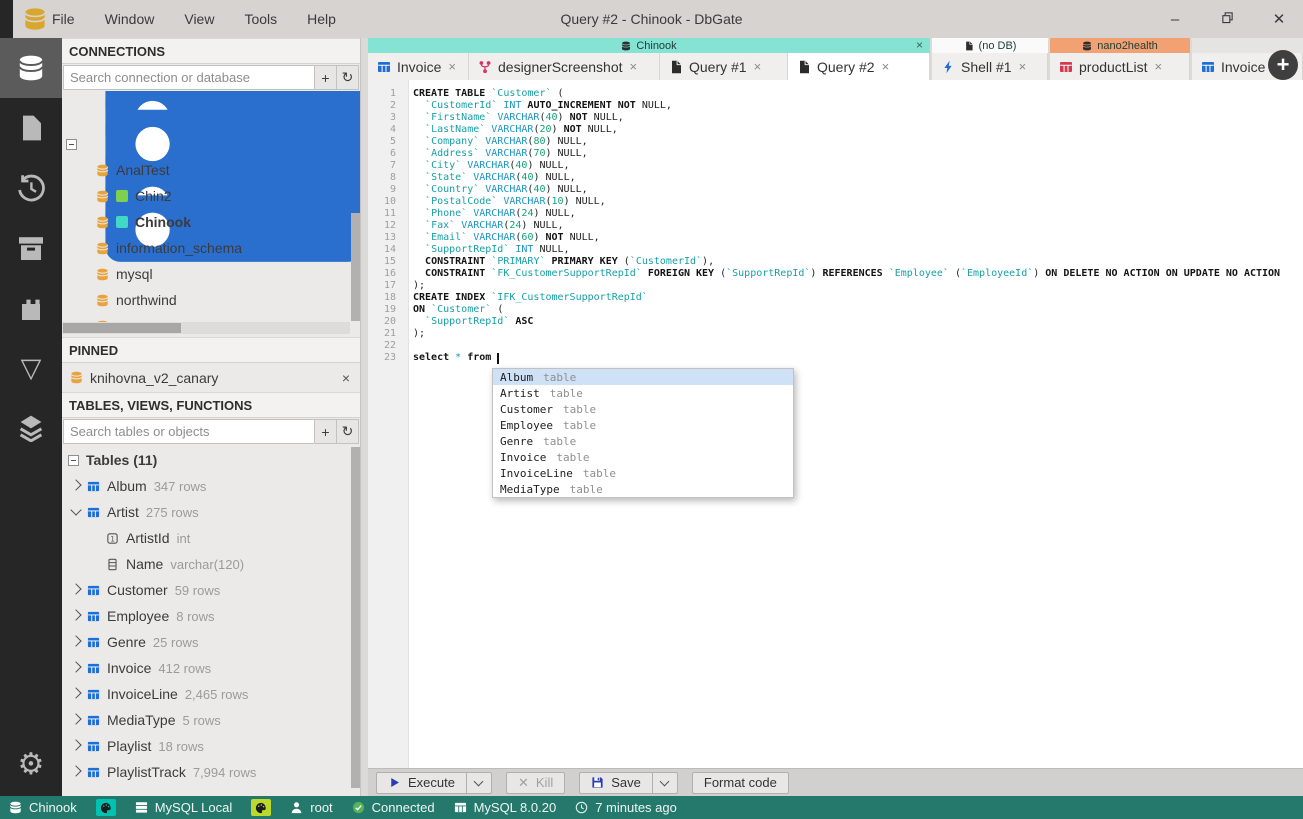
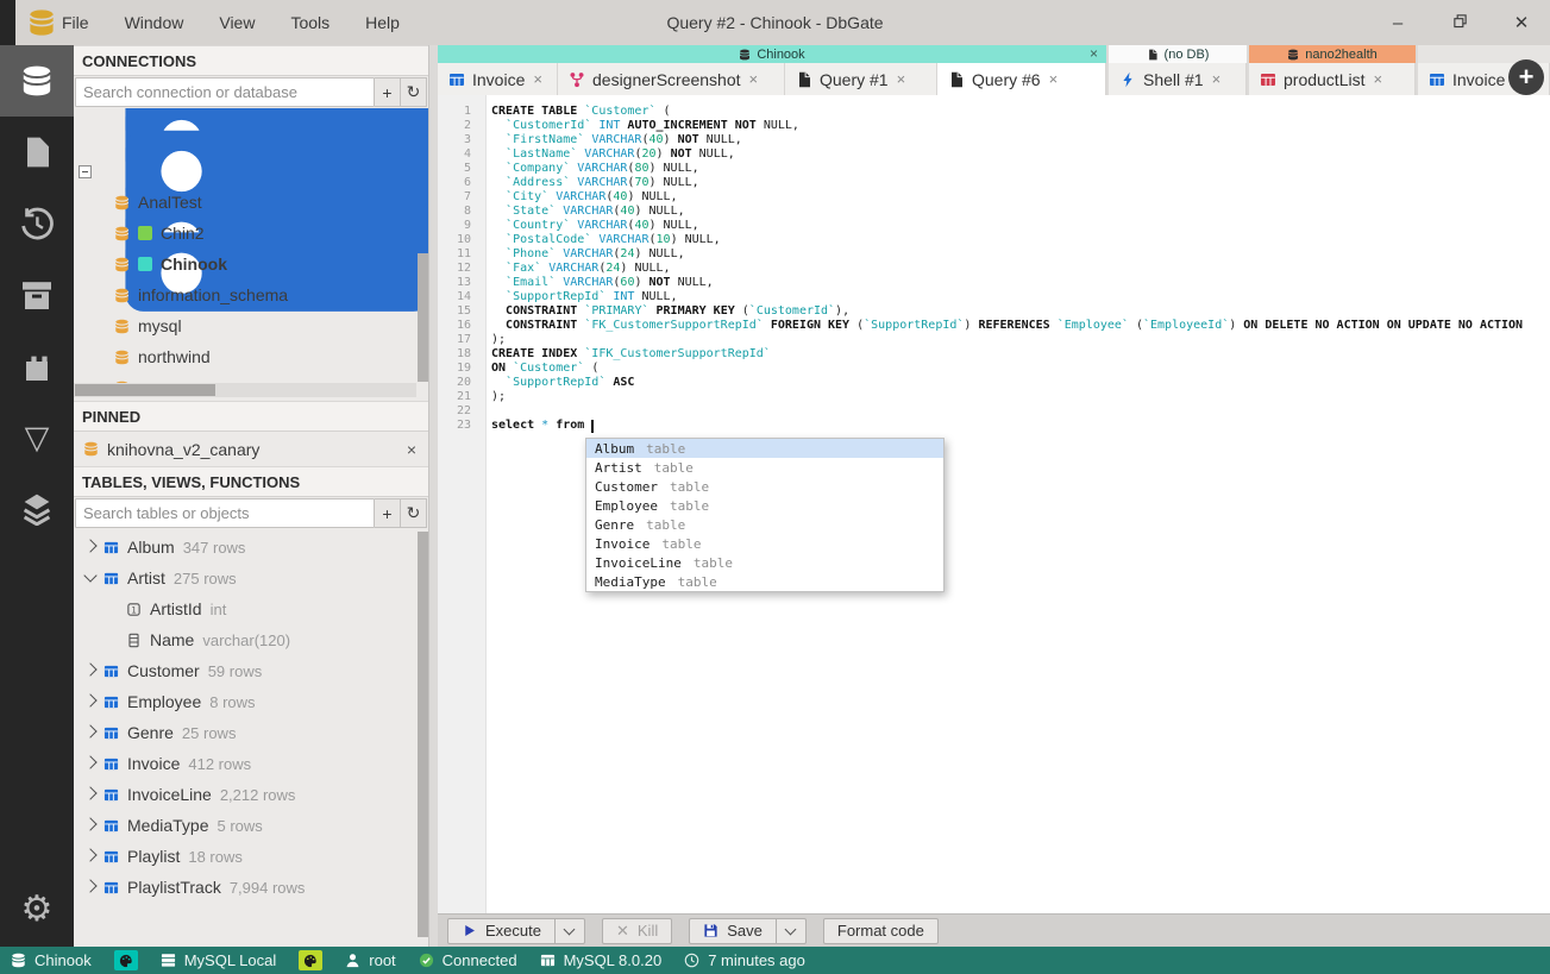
  File
  Window
  View
  Tools
  Help
  Query #2 - Chinook - DbGate
  –
  ✕
  ▽
  ⚙
  CONNECTIONS
  Search connection or database
  +
  ↻
  AnalTest
  Chin2
  Chinook
  information_schema
  mysql
  northwind
  PINNED
  knihovna_v2_canary
  ×
  TABLES, VIEWS, FUNCTIONS
  Search tables or objects
  +
  ↻
- Tables (11)
  Album
  347 rows
  Artist
  275 rows
  1
  ArtistId
  int
  Name
  varchar(120)
  Customer
  59 rows
  Employee
  8 rows
  Genre
  25 rows
  Invoice
  412 rows
  InvoiceLine
- 2,465 rows
+ 2,212 rows
  MediaType
  5 rows
  Playlist
  18 rows
  PlaylistTrack
  7,994 rows
  Chinook
  ×
  Invoice
  ×
  designerScreenshot
  ×
  Query #1
  ×
- Query #2
+ Query #6
  ×
  (no DB)
  Shell #1
  ×
  nano2health
  productList
  ×
  Invoice
  +
  1
  CREATE TABLE `Customer` (
  2
  `CustomerId` INT AUTO_INCREMENT NOT NULL,
  3
  `FirstName` VARCHAR(40) NOT NULL,
  4
  `LastName` VARCHAR(20) NOT NULL,
  5
  `Company` VARCHAR(80) NULL,
  6
  `Address` VARCHAR(70) NULL,
  7
  `City` VARCHAR(40) NULL,
  8
  `State` VARCHAR(40) NULL,
  9
  `Country` VARCHAR(40) NULL,
  10
  `PostalCode` VARCHAR(10) NULL,
  11
  `Phone` VARCHAR(24) NULL,
  12
  `Fax` VARCHAR(24) NULL,
  13
  `Email` VARCHAR(60) NOT NULL,
  14
  `SupportRepId` INT NULL,
  15
  CONSTRAINT `PRIMARY` PRIMARY KEY (`CustomerId`),
  16
  CONSTRAINT `FK_CustomerSupportRepId` FOREIGN KEY (`SupportRepId`) REFERENCES `Employee` (`EmployeeId`) ON DELETE NO ACTION ON UPDATE NO ACTION
  17
  );
  18
  CREATE INDEX `IFK_CustomerSupportRepId`
  19
  ON `Customer` (
  20
  `SupportRepId` ASC
  21
  );
  22
  23
  select * from
  Album
  table
  Artist
  table
  Customer
  table
  Employee
  table
  Genre
  table
  Invoice
  table
  InvoiceLine
  table
  MediaType
  table
  Execute
  ✕
  Kill
  Save
  Format code
  Chinook
  MySQL Local
  root
  Connected
  MySQL 8.0.20
  7 minutes ago
